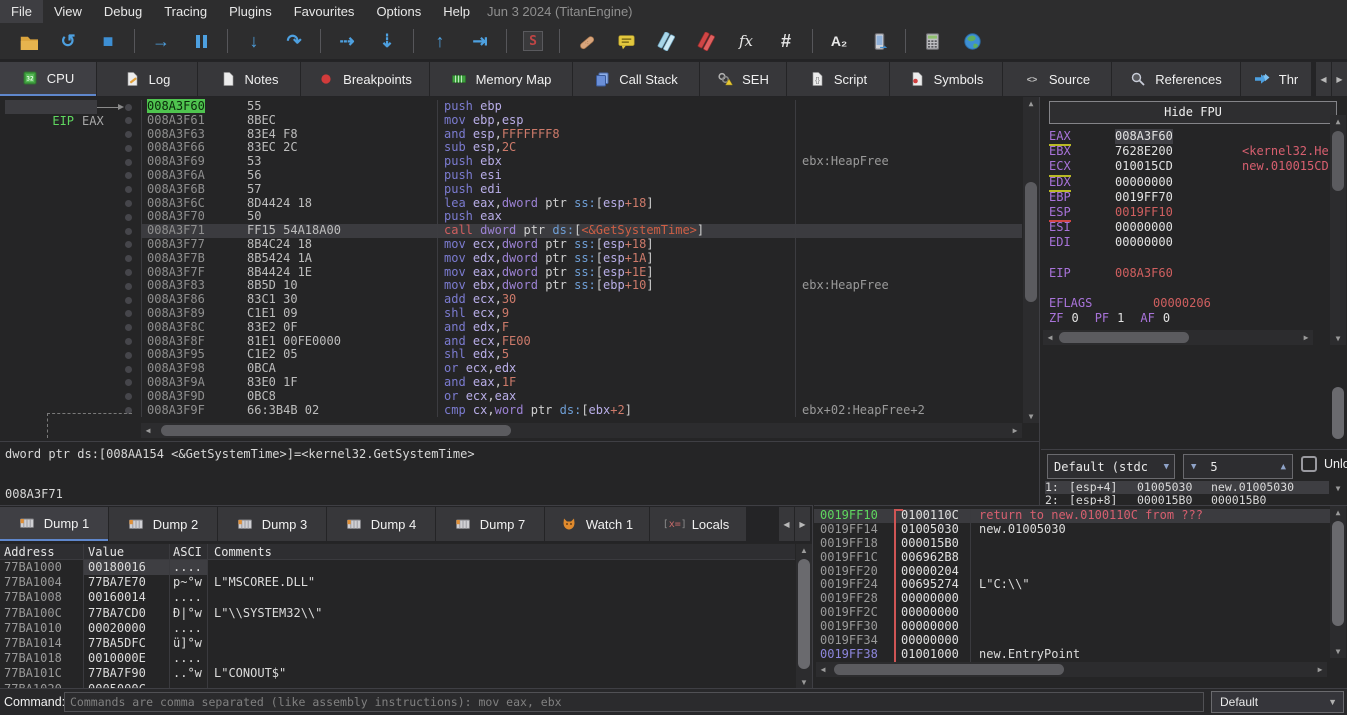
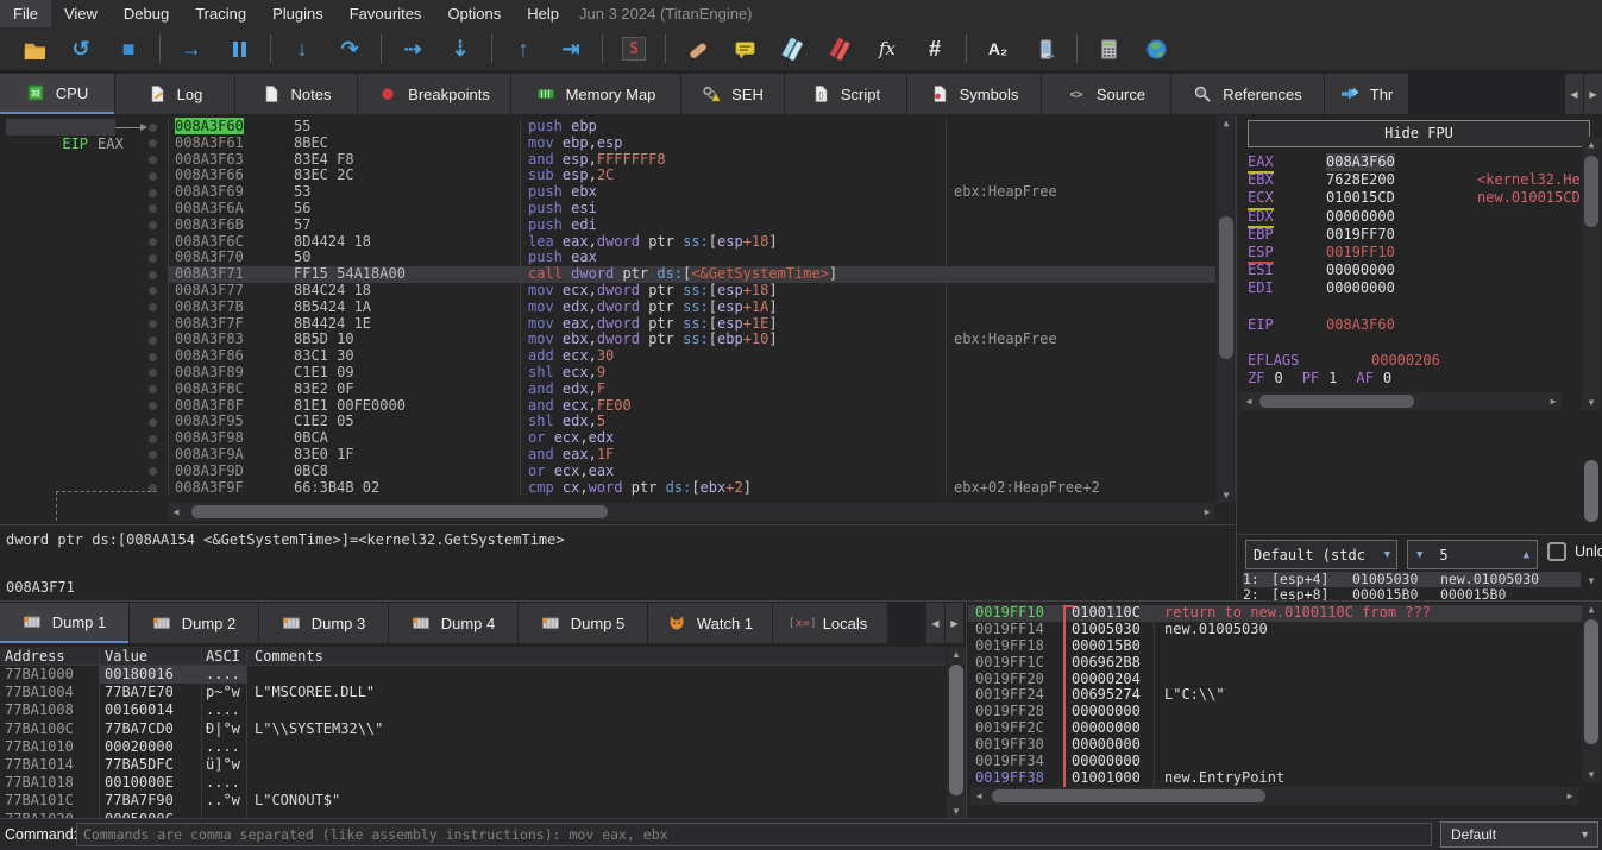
  File
  View
  Debug
  Tracing
  Plugins
  Favourites
  Options
  Help
  Jun 3 2024 (TitanEngine)
  ↺
  ■
  →
  ↓
  ↷
  ⇢
  ⇣
  ↑
  ⇥
  S
  fx
  #
  A₂
  CPU
  Log
  Notes
  Breakpoints
  Memory Map
- Call Stack
  SEH
  Script
  Symbols
  <>
  Source
  References
  Thr
  ◀
  ▶
  008A3F60
  55
  push ebp
  008A3F61
  8BEC
  mov ebp,esp
  008A3F63
  83E4 F8
  and esp,FFFFFFF8
  008A3F66
  83EC 2C
  sub esp,2C
  008A3F69
  53
  push ebx
  ebx:HeapFree
  008A3F6A
  56
  push esi
  008A3F6B
  57
  push edi
  008A3F6C
  8D4424 18
  lea eax,dword ptr ss:[esp+18]
  008A3F70
  50
  push eax
  008A3F71
  FF15 54A18A00
  call dword ptr ds:[<&GetSystemTime>]
  008A3F77
  8B4C24 18
  mov ecx,dword ptr ss:[esp+18]
  008A3F7B
  8B5424 1A
  mov edx,dword ptr ss:[esp+1A]
  008A3F7F
  8B4424 1E
  mov eax,dword ptr ss:[esp+1E]
  008A3F83
  8B5D 10
  mov ebx,dword ptr ss:[ebp+10]
  ebx:HeapFree
  008A3F86
  83C1 30
  add ecx,30
  008A3F89
  C1E1 09
  shl ecx,9
  008A3F8C
  83E2 0F
  and edx,F
  008A3F8F
  81E1 00FE0000
  and ecx,FE00
  008A3F95
  C1E2 05
  shl edx,5
  008A3F98
  0BCA
  or ecx,edx
  008A3F9A
  83E0 1F
  and eax,1F
  008A3F9D
  0BC8
  or ecx,eax
  008A3F9F
  66:3B4B 02
  cmp cx,word ptr ds:[ebx+2]
  ebx+02:HeapFree+2
  EIP EAX
  ▲
  ▼
  ◀
  ▶
  dword ptr ds:[008AA154 <&GetSystemTime>]=<kernel32.GetSystemTime>
  008A3F71
  Hide FPU
  EAX
  008A3F60
  EBX
  7628E200
  <kernel32.He
  ECX
  010015CD
  new.010015CD
  EDX
  00000000
  EBP
  0019FF70
  ESP
  0019FF10
  ESI
  00000000
  EDI
  00000000
  EIP
  008A3F60
  EFLAGS
  00000206
  ZF
  0
  PF
  1
  AF
  0
  ◀
  ▶
  ▲
  ▼
  Default (stdc
  ▼
  ▼
  5
  ▲
  1:
  [esp+4]
  01005030
  new.01005030
  2:
  [esp+8]
  000015B0
  000015B0
  ▼
  Dump 1
  Dump 2
  Dump 3
  Dump 4
- Dump 7
+ Dump 5
  Watch 1
  [x=]
  Locals
  ◀
  ▶
  Address
  Value
  ASCI
  Comments
  77BA1000
  00180016
  ....
  77BA1004
  77BA7E70
  p~°w
  L"MSCOREE.DLL"
  77BA1008
  00160014
  ....
  77BA100C
  77BA7CD0
  Ð|°w
  L"\\SYSTEM32\\"
  77BA1010
  00020000
  ....
  77BA1014
  77BA5DFC
  ü]°w
  77BA1018
  0010000E
  ....
  77BA101C
  77BA7F90
  ..°w
  L"CONOUT$"
  ▲
  ▼
  0019FF10
  0100110C
  return to new.0100110C from ???
  0019FF14
  01005030
  new.01005030
  0019FF18
  000015B0
  0019FF1C
  006962B8
  0019FF20
  00000204
  0019FF24
  00695274
  L"C:\\"
  0019FF28
  00000000
  0019FF2C
  00000000
  0019FF30
  00000000
  0019FF34
  00000000
  0019FF38
  01001000
  new.EntryPoint
  ◀
  ▶
  ▲
  ▼
  Command
  Commands are comma separated (like assembly instructions): mov eax, ebx
  Default
  ▼
